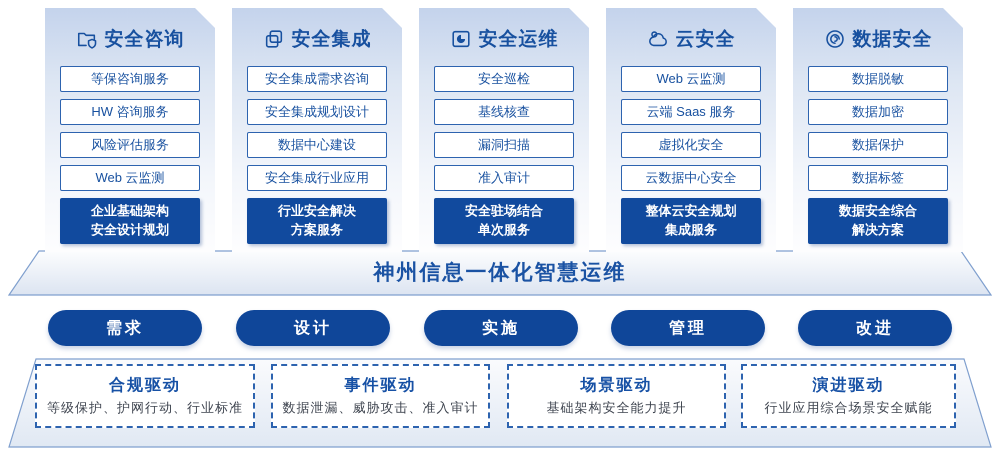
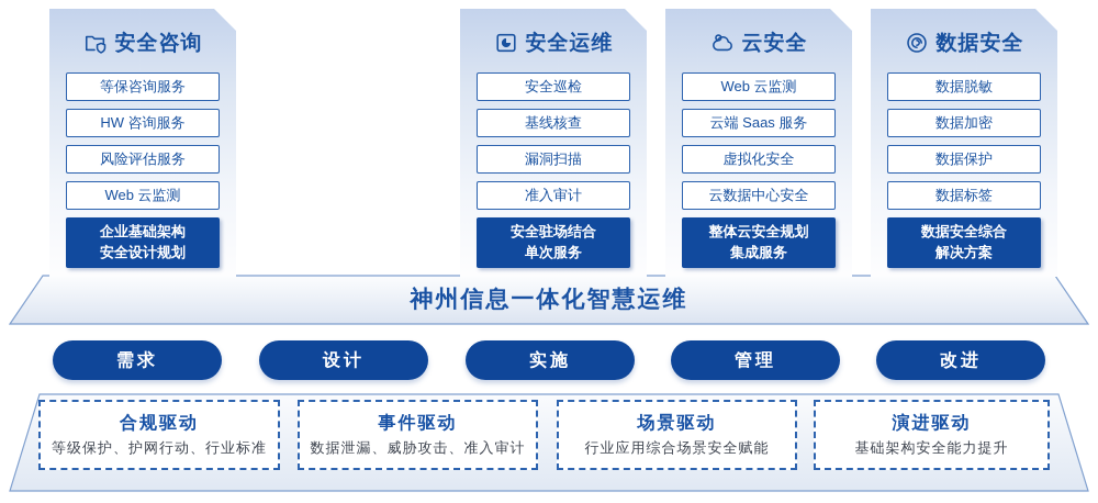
  神州信息一体化智慧运维
  安全咨询
  等保咨询服务
  HW 咨询服务
  风险评估服务
  Web 云监测
  企业基础架构
  安全设计规划
- 安全集成
- 安全集成需求咨询
- 安全集成规划设计
- 数据中心建设
- 安全集成行业应用
- 行业安全解决
- 方案服务
  安全运维
  安全巡检
  基线核查
  漏洞扫描
  准入审计
  安全驻场结合
  单次服务
  云安全
  Web 云监测
  云端 Saas 服务
  虚拟化安全
  云数据中心安全
  整体云安全规划
  集成服务
  数据安全
  数据脱敏
  数据加密
  数据保护
  数据标签
  数据安全综合
  解决方案
  需求
  设计
  实施
  管理
  改进
  合规驱动
  等级保护、护网行动、行业标准
  事件驱动
  数据泄漏、威胁攻击、准入审计
  场景驱动
- 基础架构安全能力提升
+ 行业应用综合场景安全赋能
  演进驱动
- 行业应用综合场景安全赋能
+ 基础架构安全能力提升
